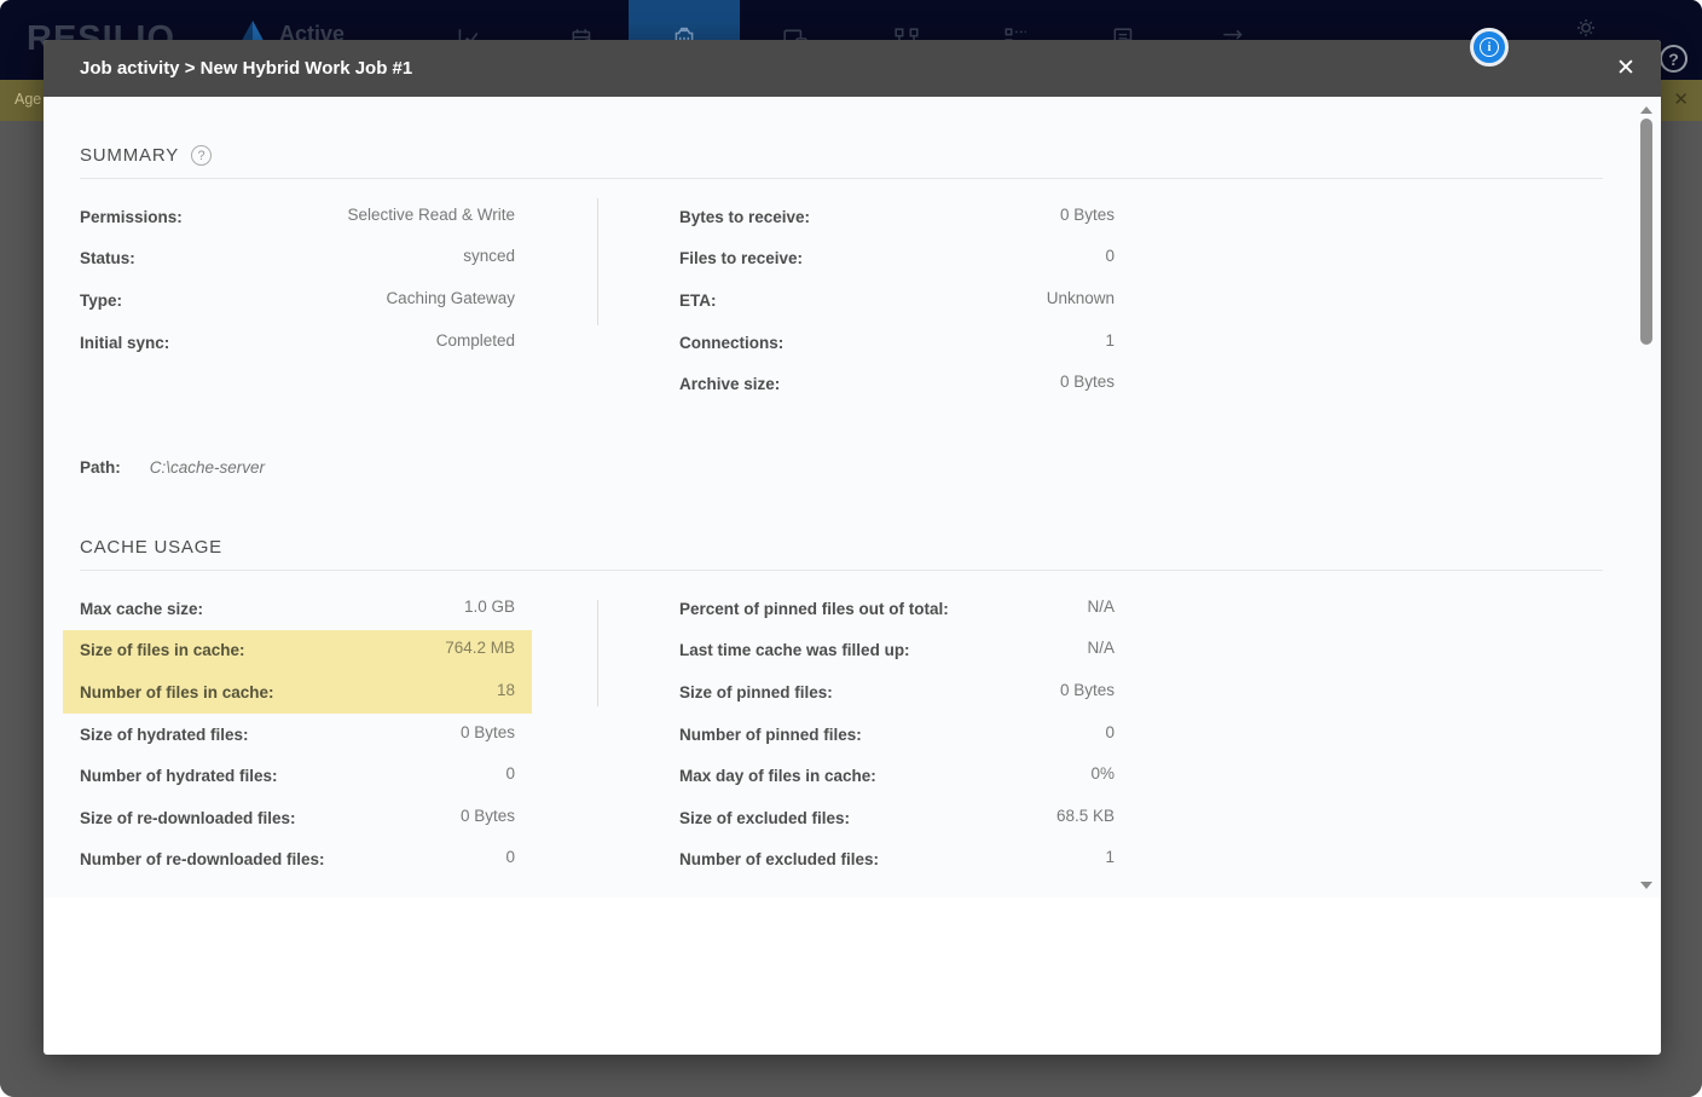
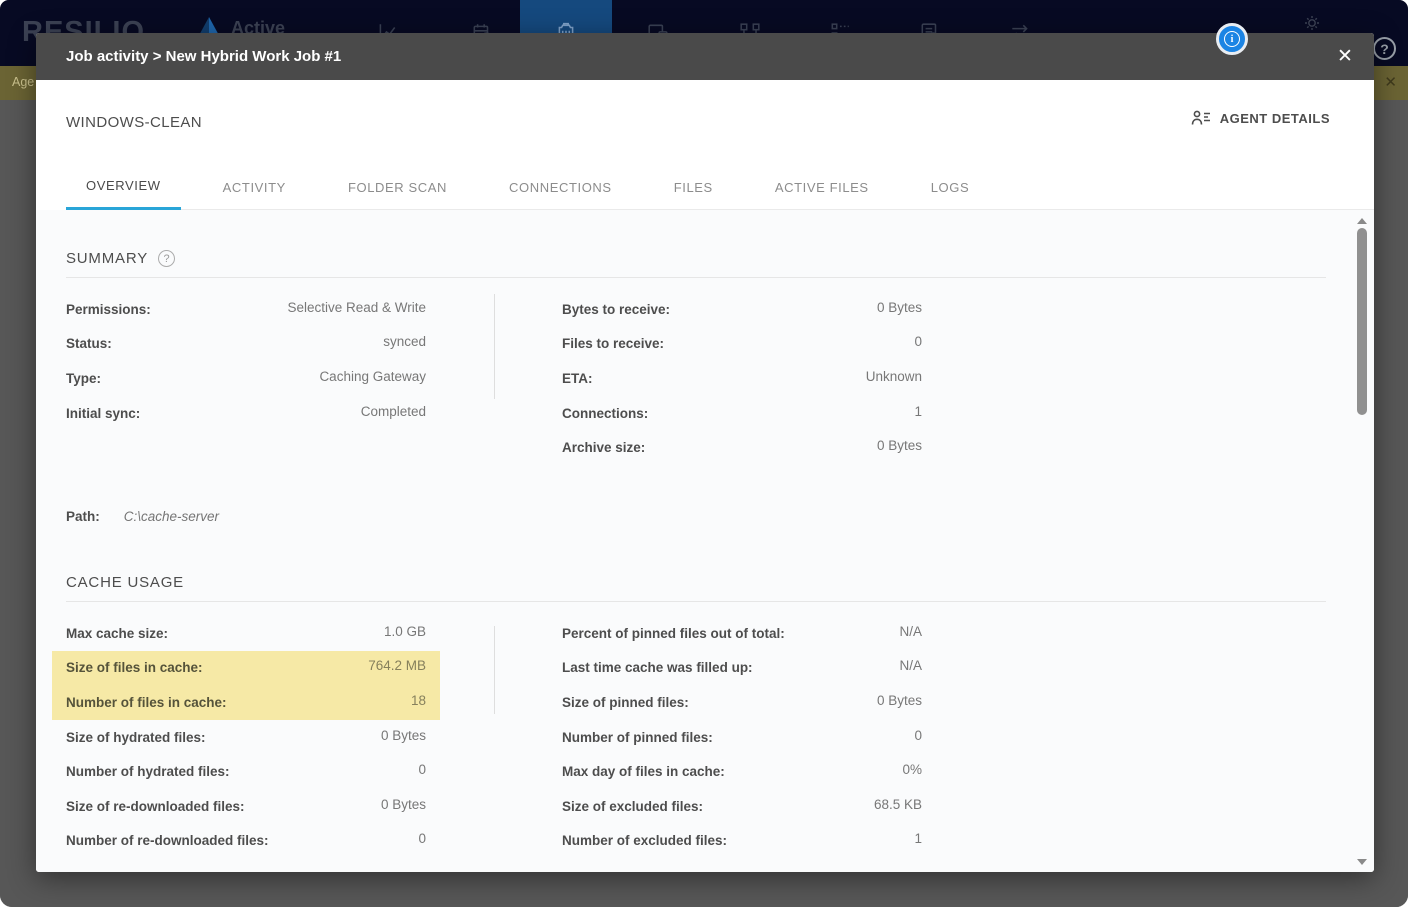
  RESILIO
  Active
  Age
  ✕
  ?
  Job activity > New Hybrid Work Job #1
  ✕
+ WINDOWS-CLEAN
+ AGENT DETAILS
+ OVERVIEW
+ ACTIVITY
+ FOLDER SCAN
+ CONNECTIONS
+ FILES
+ ACTIVE FILES
+ LOGS
  SUMMARY
  ?
  Permissions:
  Selective Read & Write
  Status:
  synced
  Type:
  Caching Gateway
  Initial sync:
  Completed
  Bytes to receive:
  0 Bytes
  Files to receive:
  0
  ETA:
  Unknown
  Connections:
  1
  Archive size:
  0 Bytes
  Path:
  C:\cache-server
  CACHE USAGE
  Max cache size:
  1.0 GB
  Size of files in cache:
  764.2 MB
  Number of files in cache:
  18
  Size of hydrated files:
  0 Bytes
  Number of hydrated files:
  0
  Size of re-downloaded files:
  0 Bytes
  Number of re-downloaded files:
  0
  Percent of pinned files out of total:
  N/A
  Last time cache was filled up:
  N/A
  Size of pinned files:
  0 Bytes
  Number of pinned files:
  0
  Max day of files in cache:
  0%
  Size of excluded files:
  68.5 KB
  Number of excluded files:
  1
  i
